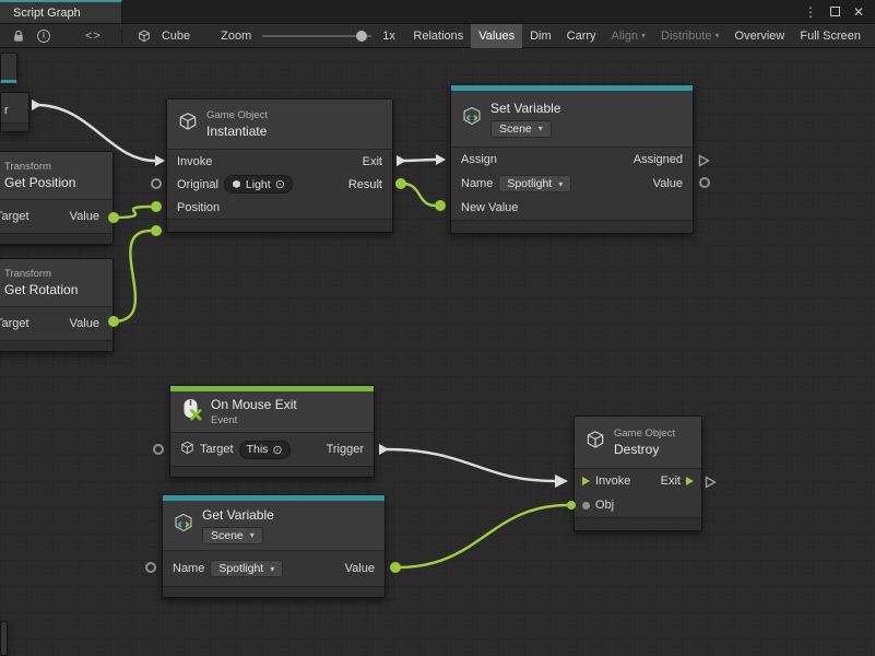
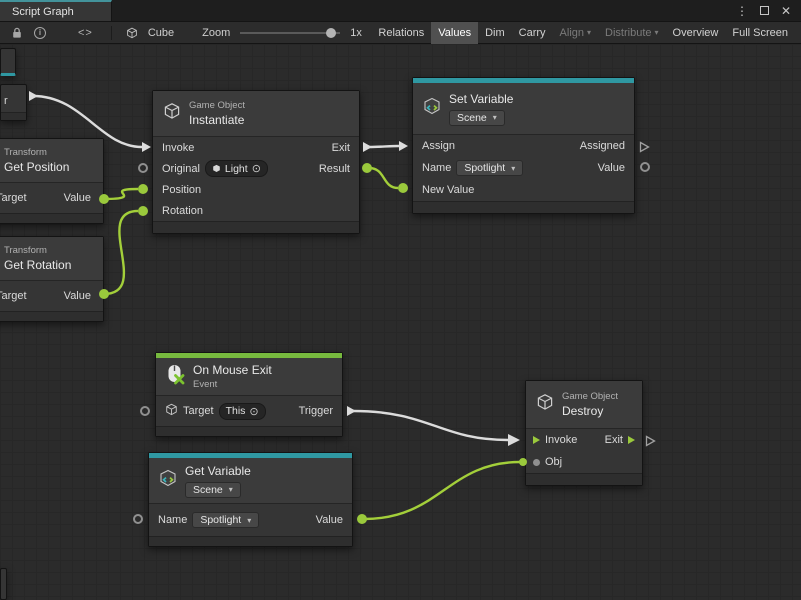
  Script Graph
  ⋮
  ✕
  i
  <>
  Cube
  Zoom
  1x
  Relations
  Values
  Dim
  Carry
  Align
  ▾
  Distribute
  ▾
  Overview
  Full Screen
  r
  Transform
  Get Position
  arget
  Value
  Transform
  Get Rotation
  arget
  Value
  Game Object
  Instantiate
  Invoke
  Exit
  Original
  Light
  ⊙
  Result
  Position
+ Rotation
  Set Variable
  Scene
  ▾
  Assign
  Assigned
  Name
  Spotlight
  ▾
  Value
  New Value
  On Mouse Exit
  Event
  Target
  This
  ⊙
  Trigger
  Get Variable
  Scene
  ▾
  Name
  Spotlight
  ▾
  Value
  Game Object
  Destroy
  Invoke
  Exit
  Obj
